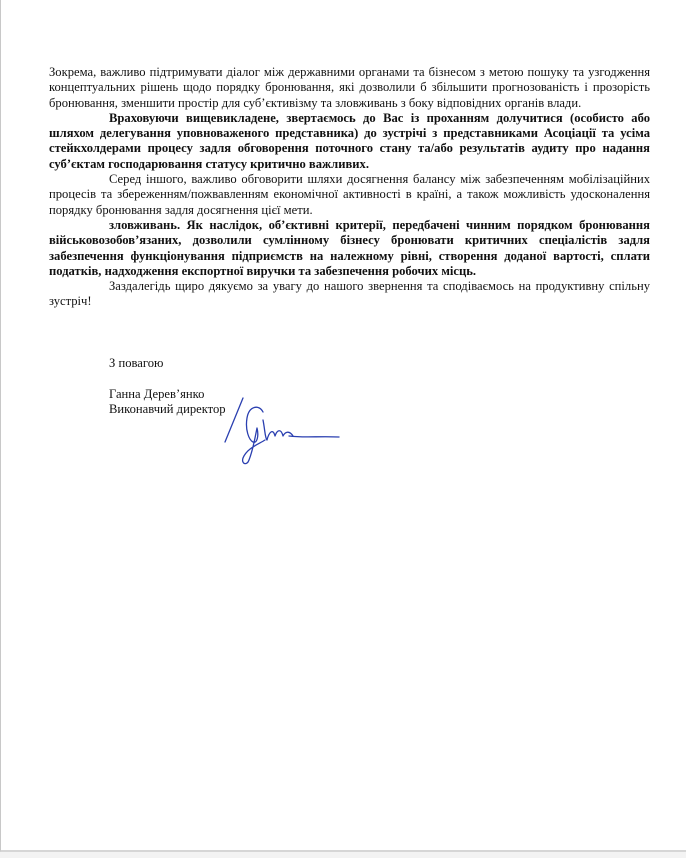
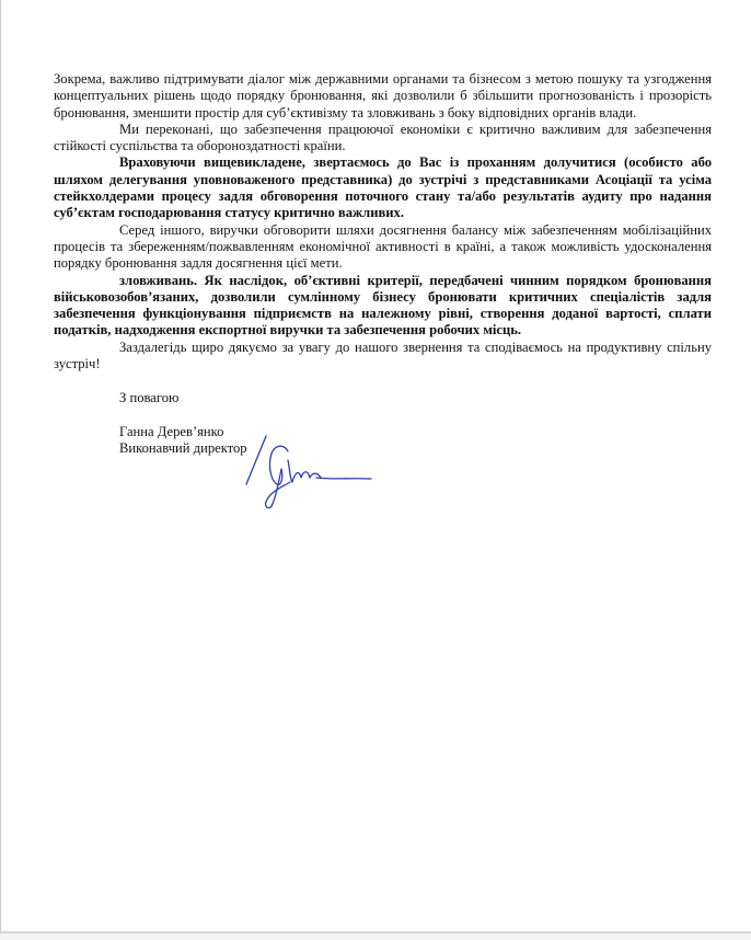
  Зокрема, важливо підтримувати діалог між державними органами та бізнесом з метою пошуку та узгодження концептуальних рішень щодо порядку бронювання, які дозволили б збільшити прогнозованість і прозорість бронювання, зменшити простір для суб’єктивізму та зловживань з боку відповідних органів влади.
+ Ми переконані, що забезпечення працюючої економіки є критично важливим для забезпечення стійкості суспільства та обороноздатності країни.
  Враховуючи вищевикладене, звертаємось до Вас із проханням долучитися (особисто або шляхом делегування уповноваженого представника) до зустрічі з представниками Асоціації та усіма стейкхолдерами процесу задля обговорення поточного стану та/або результатів аудиту про надання суб’єктам господарювання статусу критично важливих.
- Серед іншого, важливо обговорити шляхи досягнення балансу між забезпеченням мобілізаційних процесів та збереженням/пожвавленням економічної активності в країні, а також можливість удосконалення порядку бронювання задля досягнення цієї мети.
+ Серед іншого, виручки обговорити шляхи досягнення балансу між забезпеченням мобілізаційних процесів та збереженням/пожвавленням економічної активності в країні, а також можливість удосконалення порядку бронювання задля досягнення цієї мети.
  зловживань. Як наслідок, об’єктивні критерії, передбачені чинним порядком бронювання військовозобов’язаних, дозволили сумлінному бізнесу бронювати критичних спеціалістів задля забезпечення функціонування підприємств на належному рівні, створення доданої вартості, сплати податків, надходження експортної виручки та забезпечення робочих місць.
  Заздалегідь щиро дякуємо за увагу до нашого звернення та сподіваємось на продуктивну спільну зустріч!
  З повагою
  Ганна Дерев’янко
  Виконавчий директор
